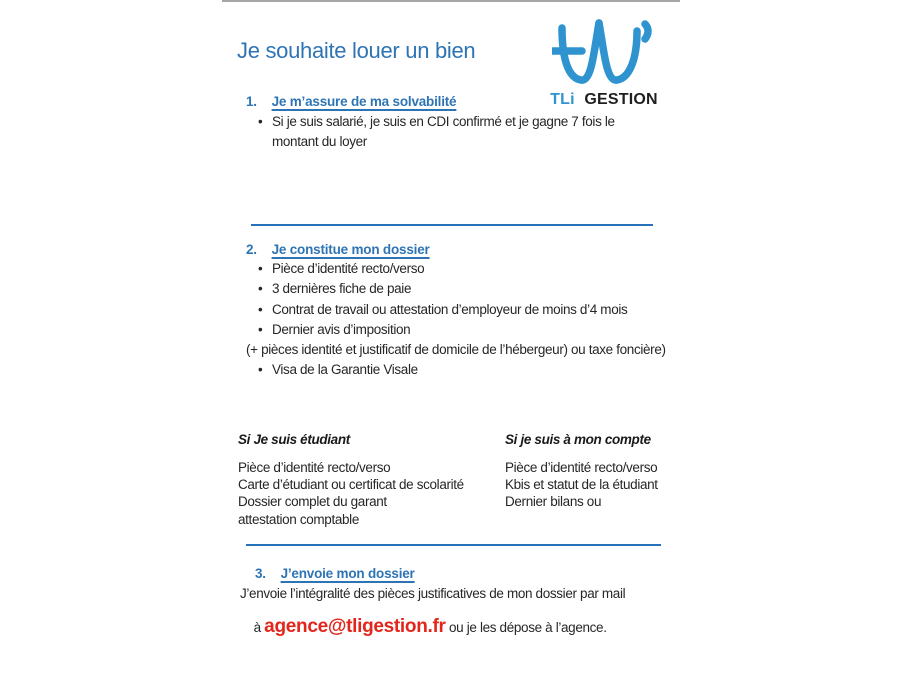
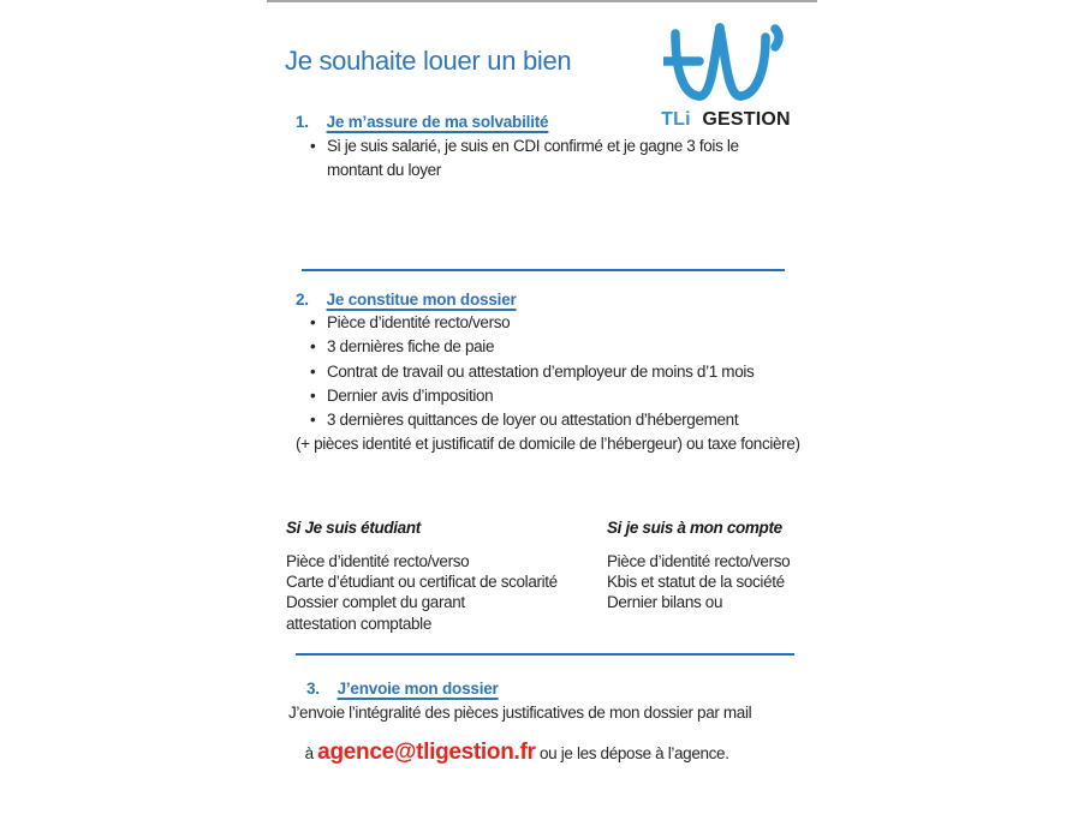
  Je souhaite louer un bien
  TLi GESTION
  1. Je m’assure de ma solvabilité
- Si je suis salarié, je suis en CDI confirmé et je gagne 7 fois le montant du loyer
+ Si je suis salarié, je suis en CDI confirmé et je gagne 3 fois le montant du loyer
  2. Je constitue mon dossier
  Pièce d’identité recto/verso
  3 dernières fiche de paie
- Contrat de travail ou attestation d’employeur de moins d’4 mois
+ Contrat de travail ou attestation d’employeur de moins d’1 mois
  Dernier avis d’imposition
+ 3 dernières quittances de loyer ou attestation d’hébergement
  (+ pièces identité et justificatif de domicile de l’hébergeur) ou taxe foncière)
- Visa de la Garantie Visale
  Si Je suis étudiant
  Pièce d’identité recto/verso
  Carte d’étudiant ou certificat de scolarité
  Dossier complet du garant
  attestation comptable
  Si je suis à mon compte
  Pièce d’identité recto/verso
- Kbis et statut de la étudiant
+ Kbis et statut de la société
  Dernier bilans ou
  3. J’envoie mon dossier
  J’envoie l’intégralité des pièces justificatives de mon dossier par mail
  à agence@tligestion.fr ou je les dépose à l’agence.
